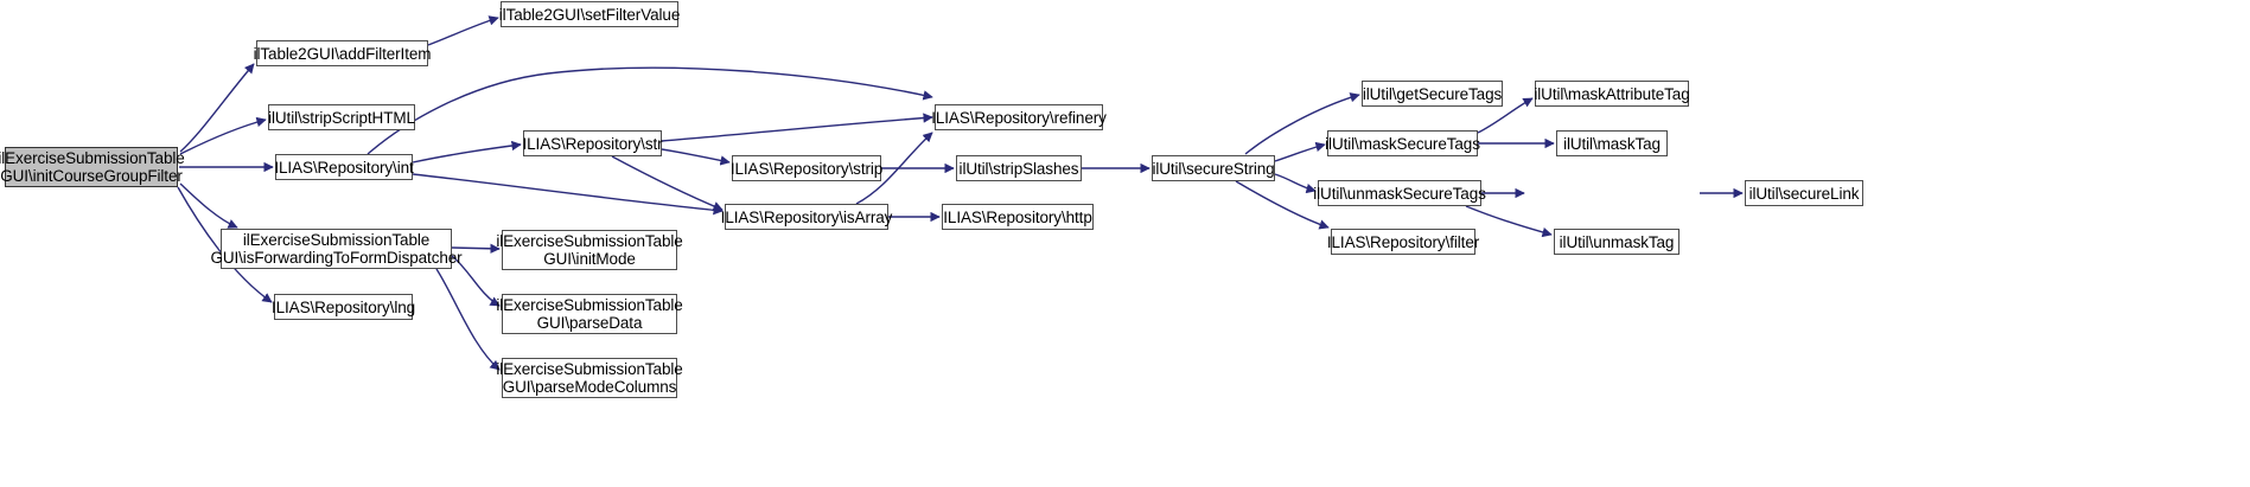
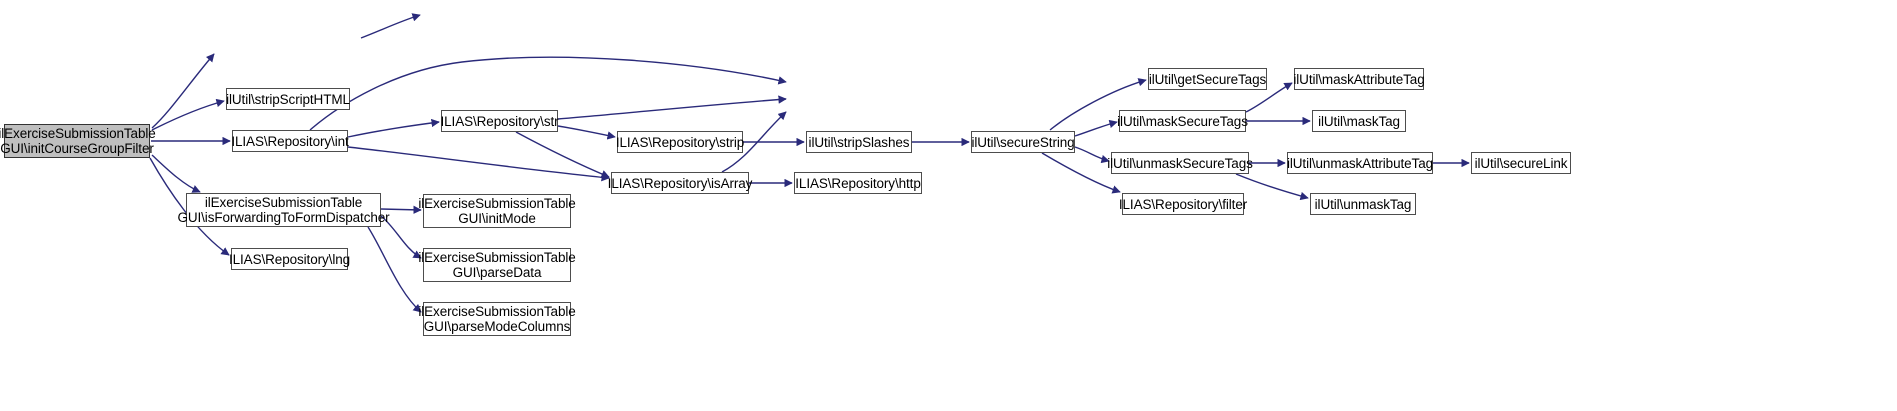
  lExerciseSubmissionTable
  GUI\initCourseGroupFilter
- ilTable2GUI\addFilterItem
- ilTable2GUI\setFilterValue
  ilUtil\stripScriptHTML
  ILIAS\Repository\int
  ilExerciseSubmissionTable
  GUI\isForwardingToFormDispatcher
  ILIAS\Repository\lng
  ILIAS\Repository\str
  ILIAS\Repository\strip
  ILIAS\Repository\isArray
- ILIAS\Repository\refinery
  ilUtil\stripSlashes
  ILIAS\Repository\http
  ilExerciseSubmissionTable
  GUI\initMode
  ilExerciseSubmissionTable
  GUI\parseData
  ilExerciseSubmissionTable
  GUI\parseModeColumns
  ilUtil\secureString
  ilUtil\getSecureTags
  ilUtil\maskSecureTags
  ilUtil\unmaskSecureTags
  ILIAS\Repository\filter
  ilUtil\maskAttributeTag
  ilUtil\maskTag
+ ilUtil\unmaskAttributeTag
  ilUtil\unmaskTag
  ilUtil\secureLink
